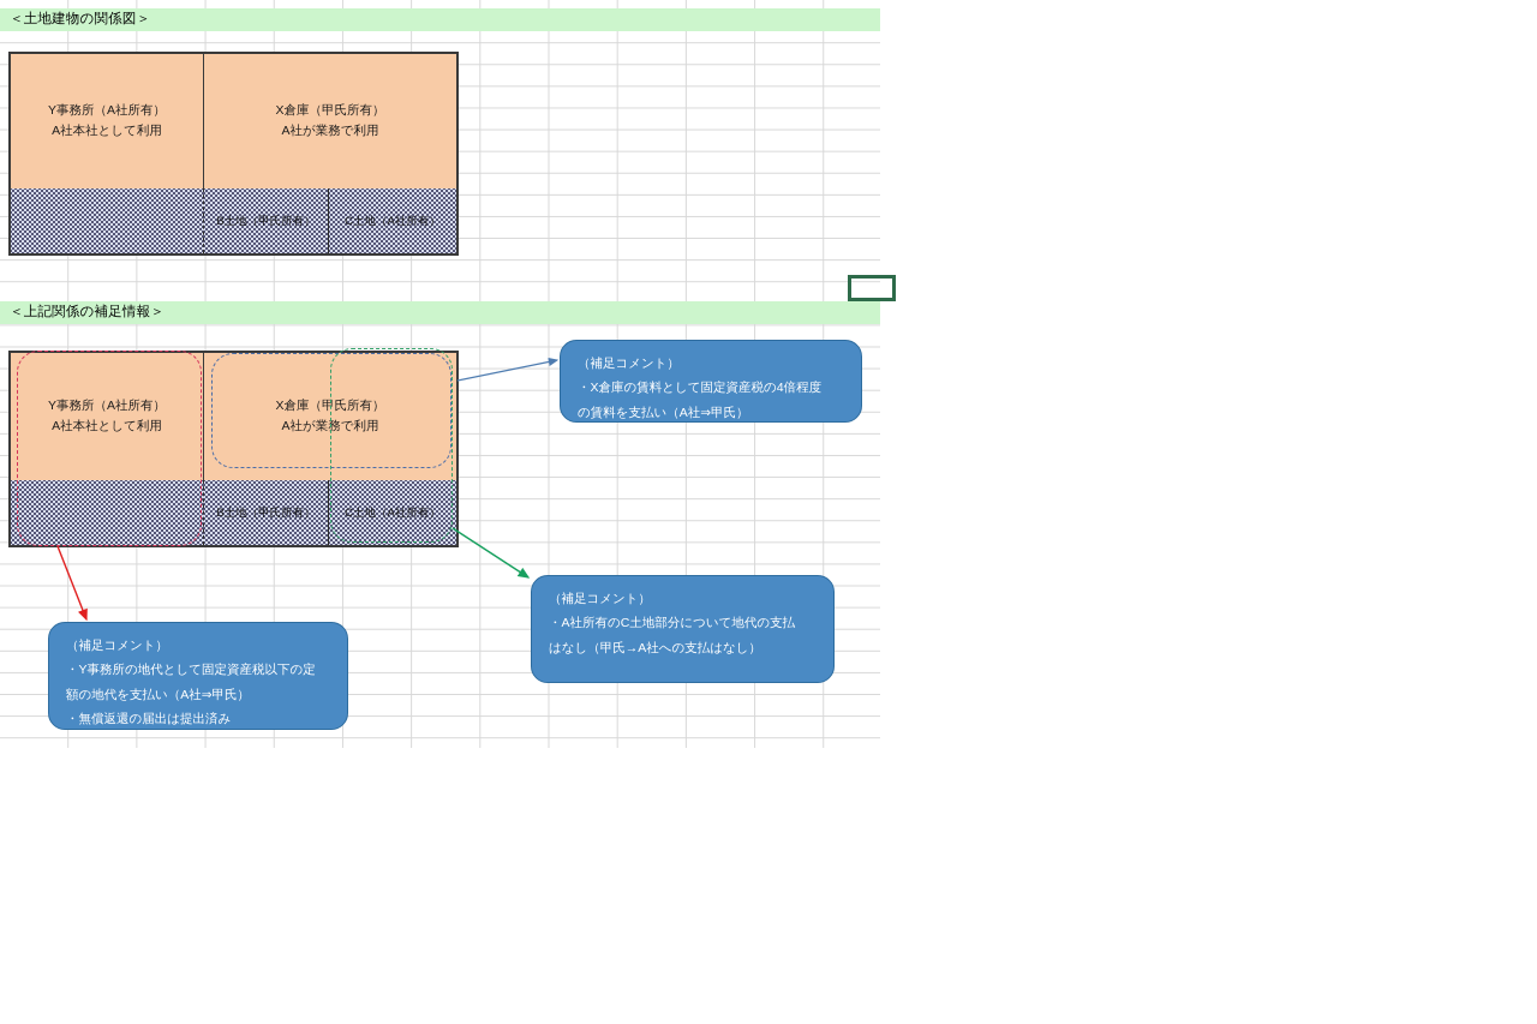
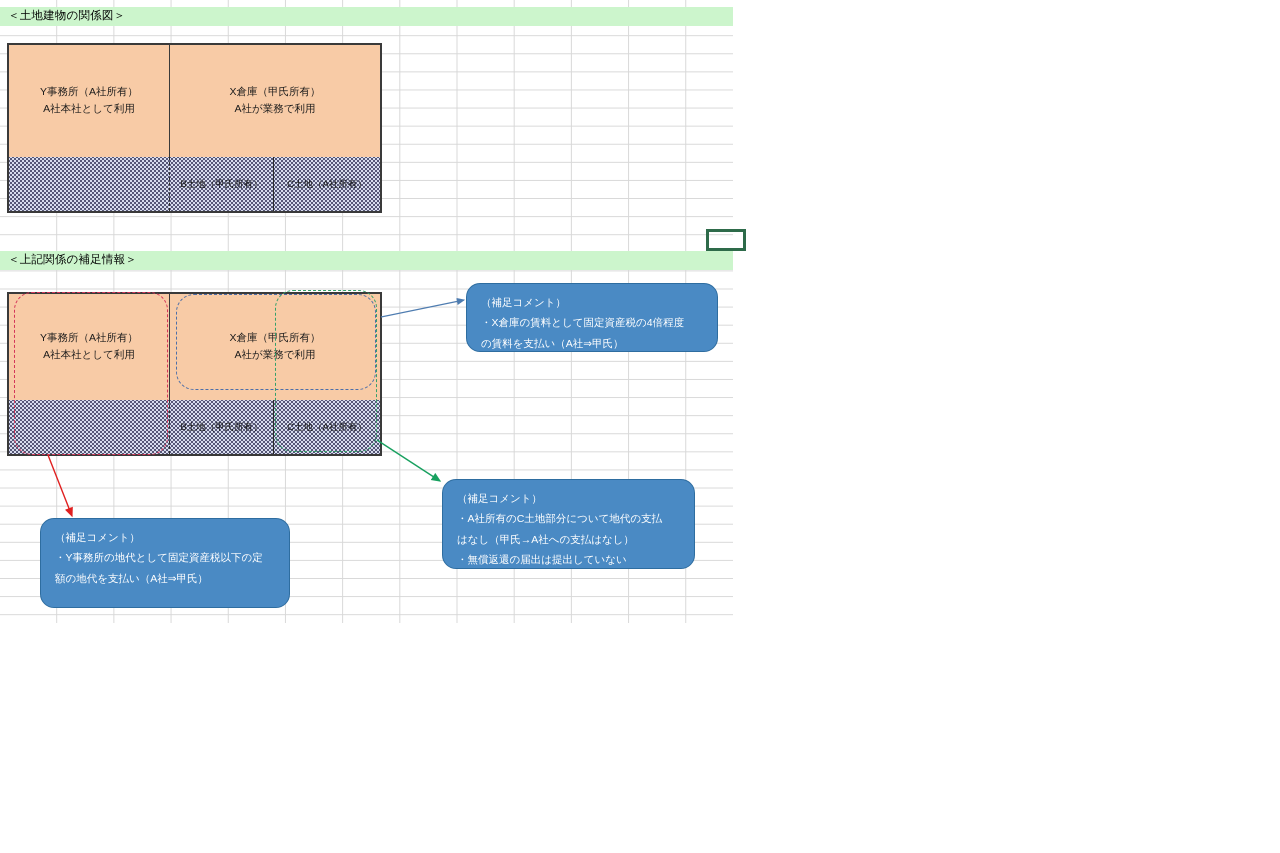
  ＜土地建物の関係図＞
  Y事務所（A社所有）
  A社本社として利用
  X倉庫（甲氏所有）
  A社が業務で利用
  B土地（甲氏所有）
  C土地（A社所有）
  ＜上記関係の補足情報＞
  Y事務所（A社所有）
  A社本社として利用
  X倉庫（甲氏所有）
  A社が業務で利用
  B土地（甲氏所有）
  C土地（A社所有）
  （補足コメント）
  ・X倉庫の賃料として固定資産税の4倍程度
  の賃料を支払い（A社⇒甲氏）
  （補足コメント）
  ・A社所有のC土地部分について地代の支払
  はなし（甲氏→A社への支払はなし）
+ ・無償返還の届出は提出していない
  （補足コメント）
  ・Y事務所の地代として固定資産税以下の定
  額の地代を支払い（A社⇒甲氏）
- ・無償返還の届出は提出済み
